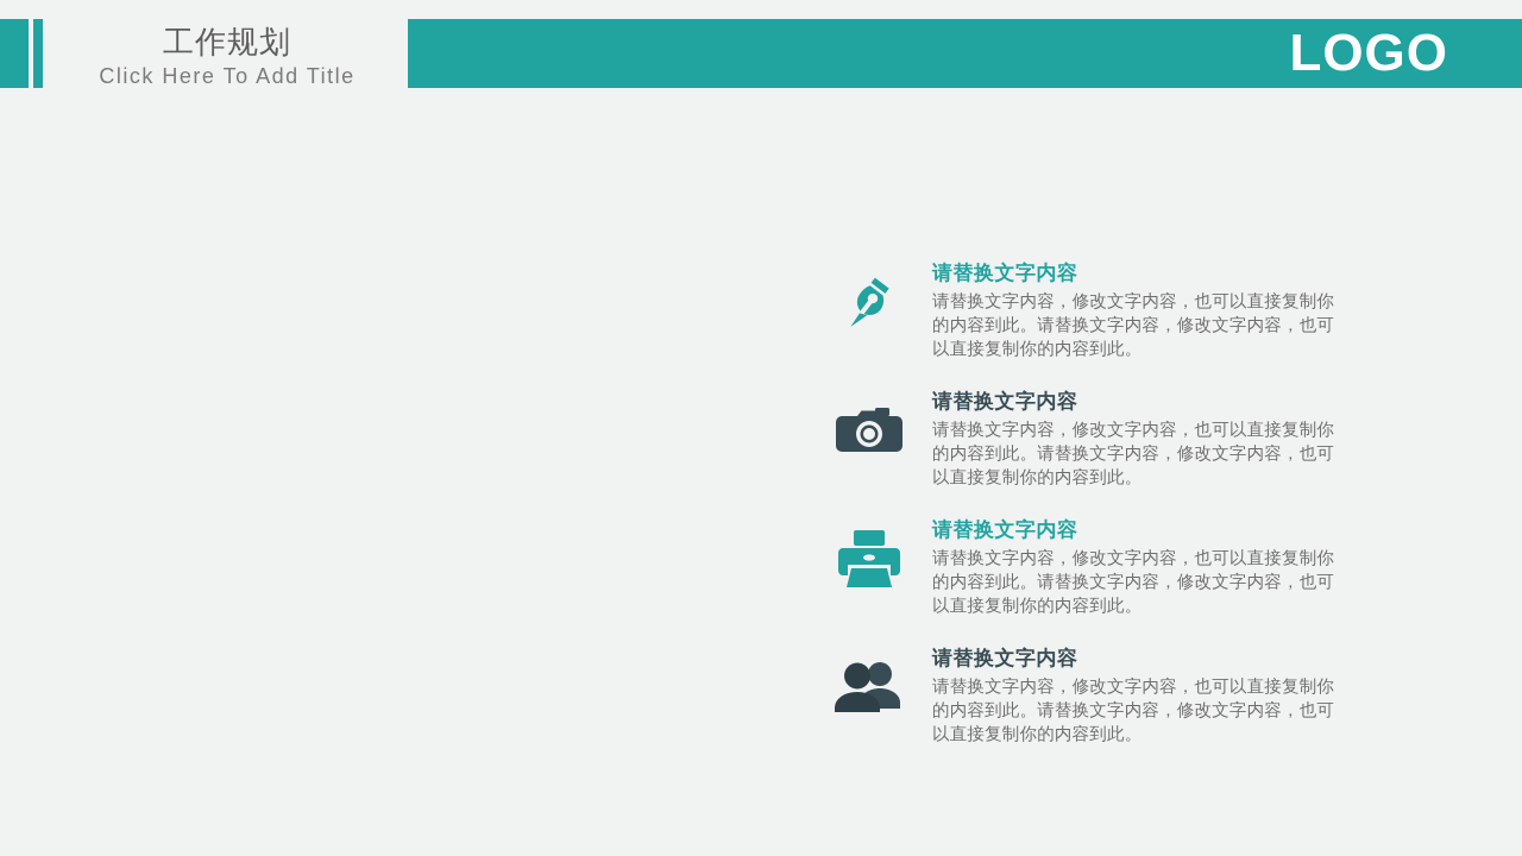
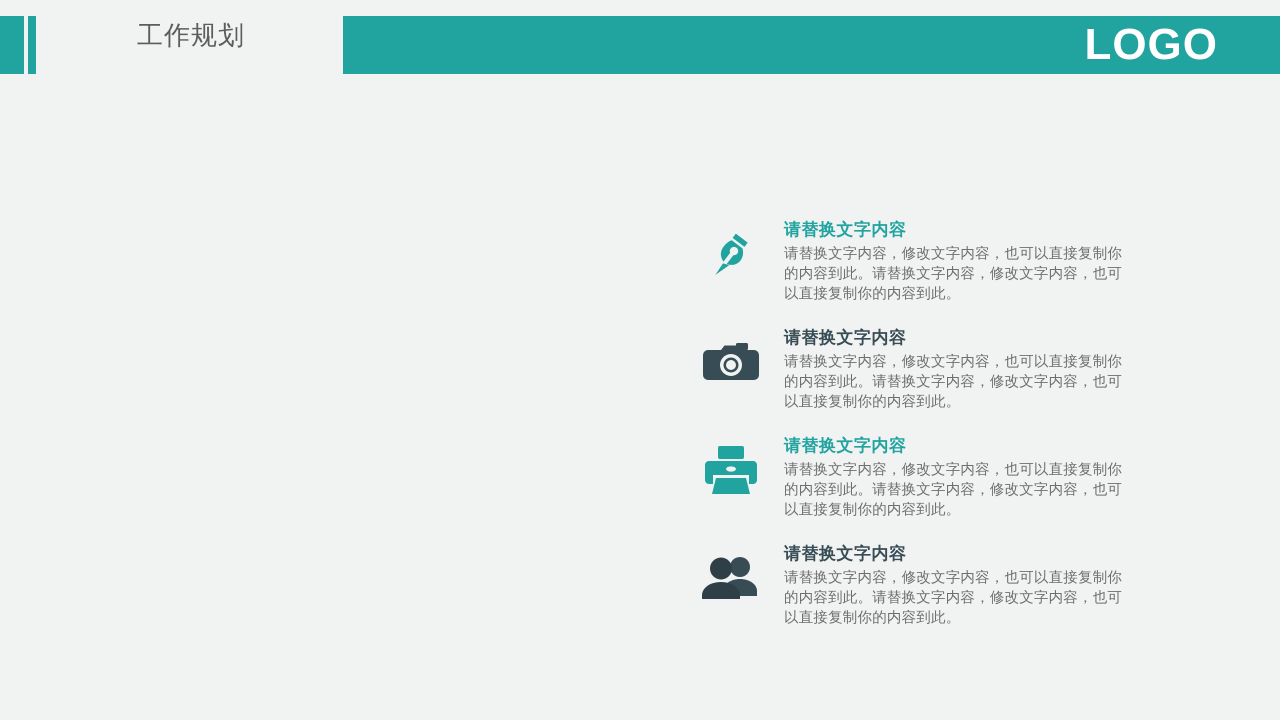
  工作规划
- Click Here To Add Title
  LOGO
  请替换文字内容
  请替换文字内容，修改文字内容，也可以直接复制你的内容到此。请替换文字内容，修改文字内容，也可以直接复制你的内容到此。
  请替换文字内容
  请替换文字内容，修改文字内容，也可以直接复制你的内容到此。请替换文字内容，修改文字内容，也可以直接复制你的内容到此。
  请替换文字内容
  请替换文字内容，修改文字内容，也可以直接复制你的内容到此。请替换文字内容，修改文字内容，也可以直接复制你的内容到此。
  请替换文字内容
  请替换文字内容，修改文字内容，也可以直接复制你的内容到此。请替换文字内容，修改文字内容，也可以直接复制你的内容到此。
